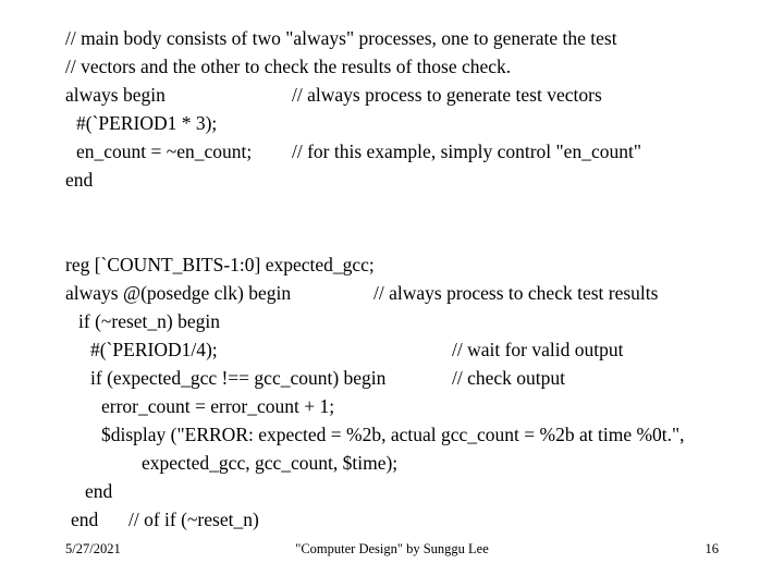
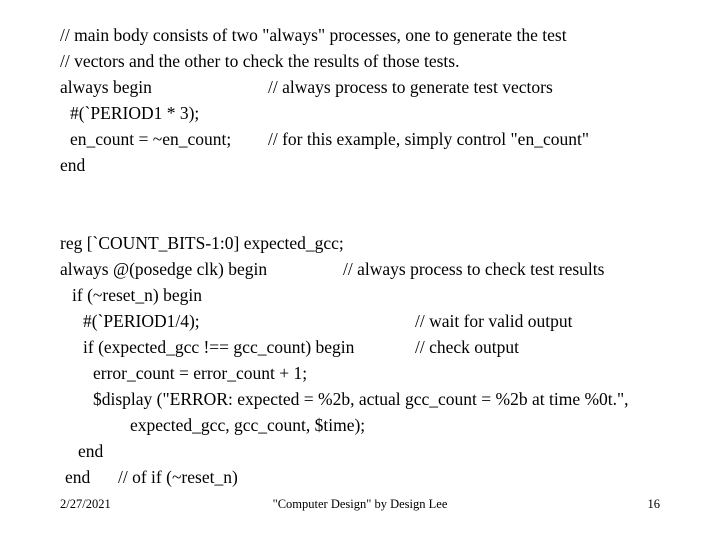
  // main body consists of two "always" processes, one to generate the test
- // vectors and the other to check the results of those check.
+ // vectors and the other to check the results of those tests.
  always begin
  // always process to generate test vectors
  #(`PERIOD1 * 3);
  en_count = ~en_count;
  // for this example, simply control "en_count"
  end
  reg [`COUNT_BITS-1:0] expected_gcc;
  always @(posedge clk) begin
  // always process to check test results
  if (~reset_n) begin
  #(`PERIOD1/4);
  // wait for valid output
  if (expected_gcc !== gcc_count) begin
  // check output
  error_count = error_count + 1;
  $display ("ERROR: expected = %2b, actual gcc_count = %2b at time %0t.",
  expected_gcc, gcc_count, $time);
  end
  end
  // of if (~reset_n)
- 5/27/2021
+ 2/27/2021
- "Computer Design" by Sunggu Lee
+ "Computer Design" by Design Lee
  16
